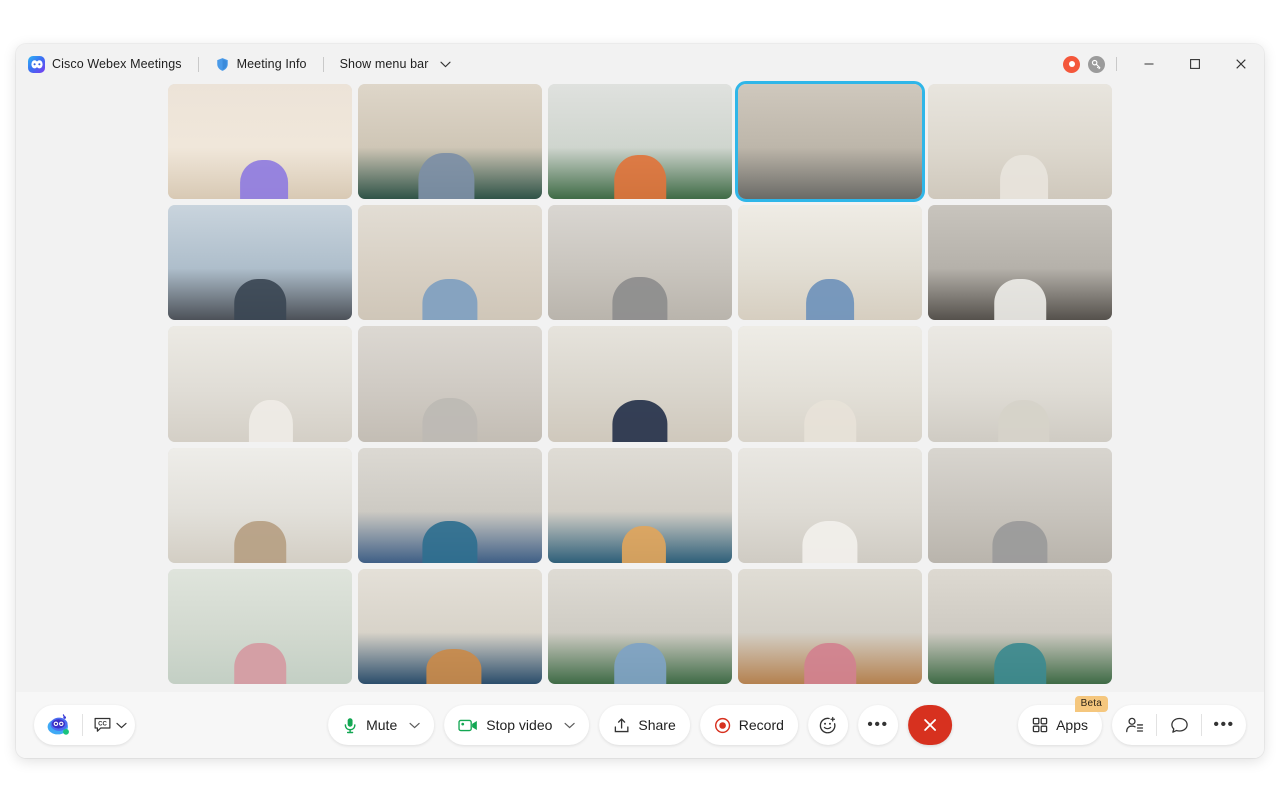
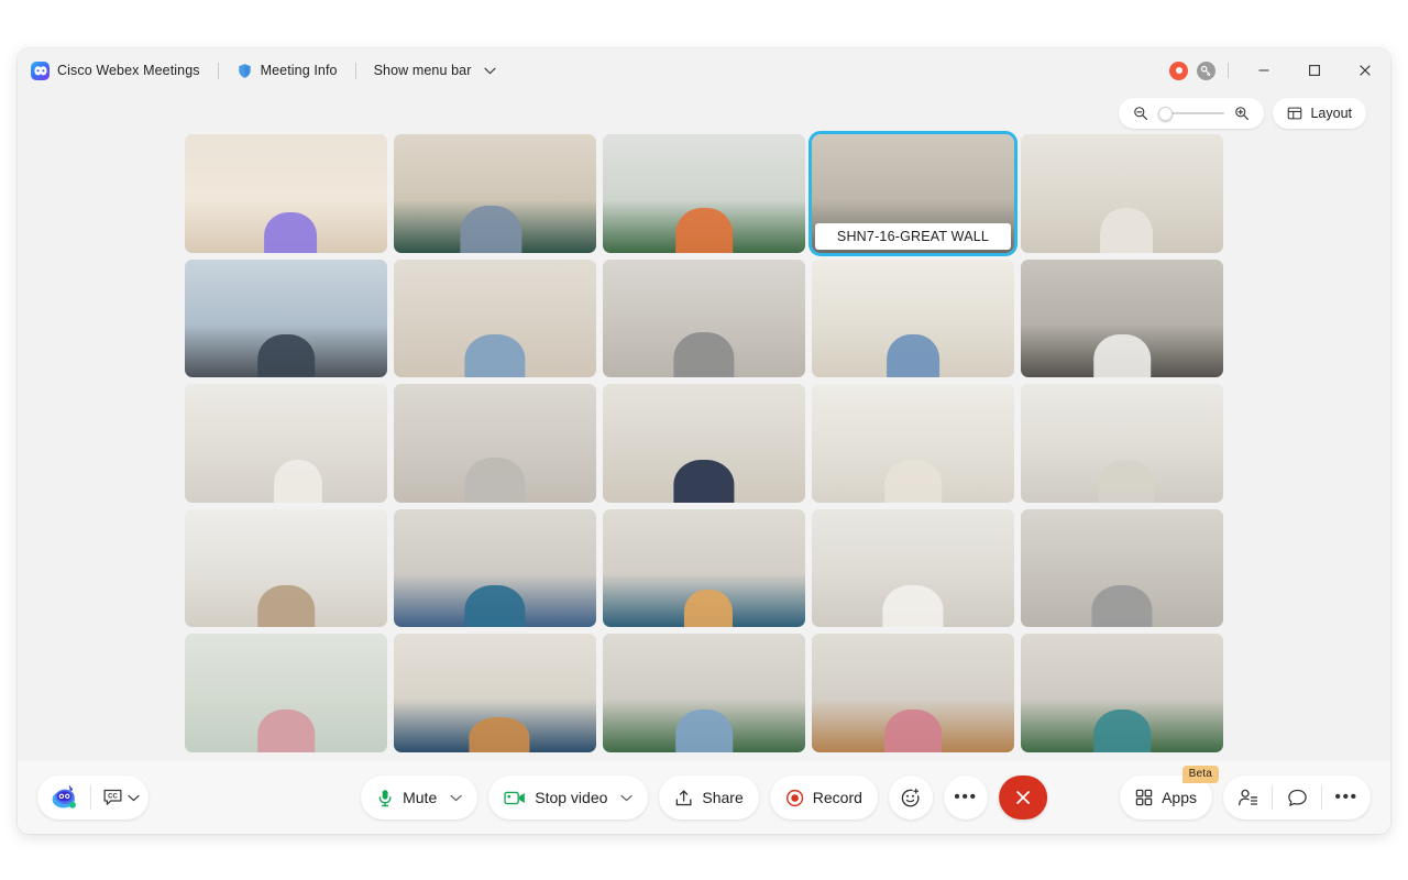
  Cisco Webex Meetings
  Meeting Info
  Show menu bar
+ Layout
+ SHN7-16-GREAT WALL
  Mute
  Stop video
  Share
  Record
  •••
  Beta
  Apps
  •••
